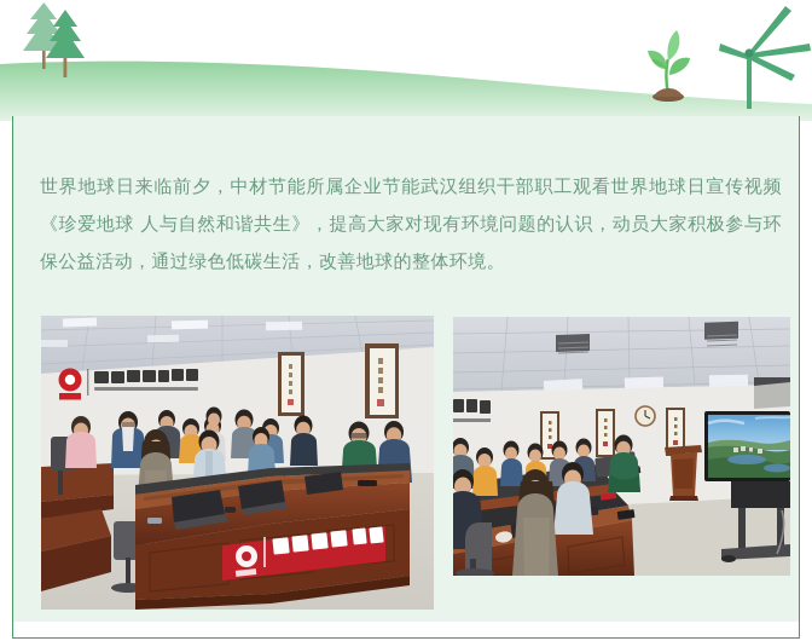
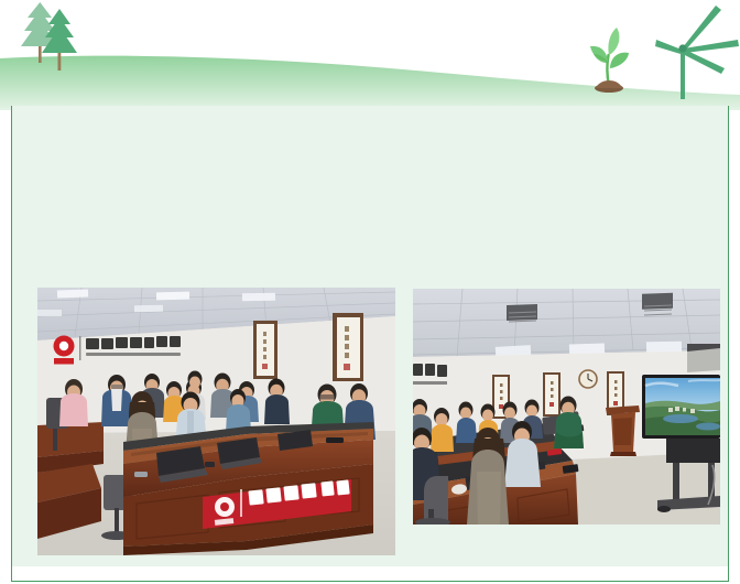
- 世界地球日来临前夕，中材节能所属企业节能武汉组织干部职工观看世界地球日宣传视频《珍爱地球 人与自然和谐共生》，提高大家对现有环境问题的认识，动员大家积极参与环保公益活动，通过绿色低碳生活，改善地球的整体环境。
